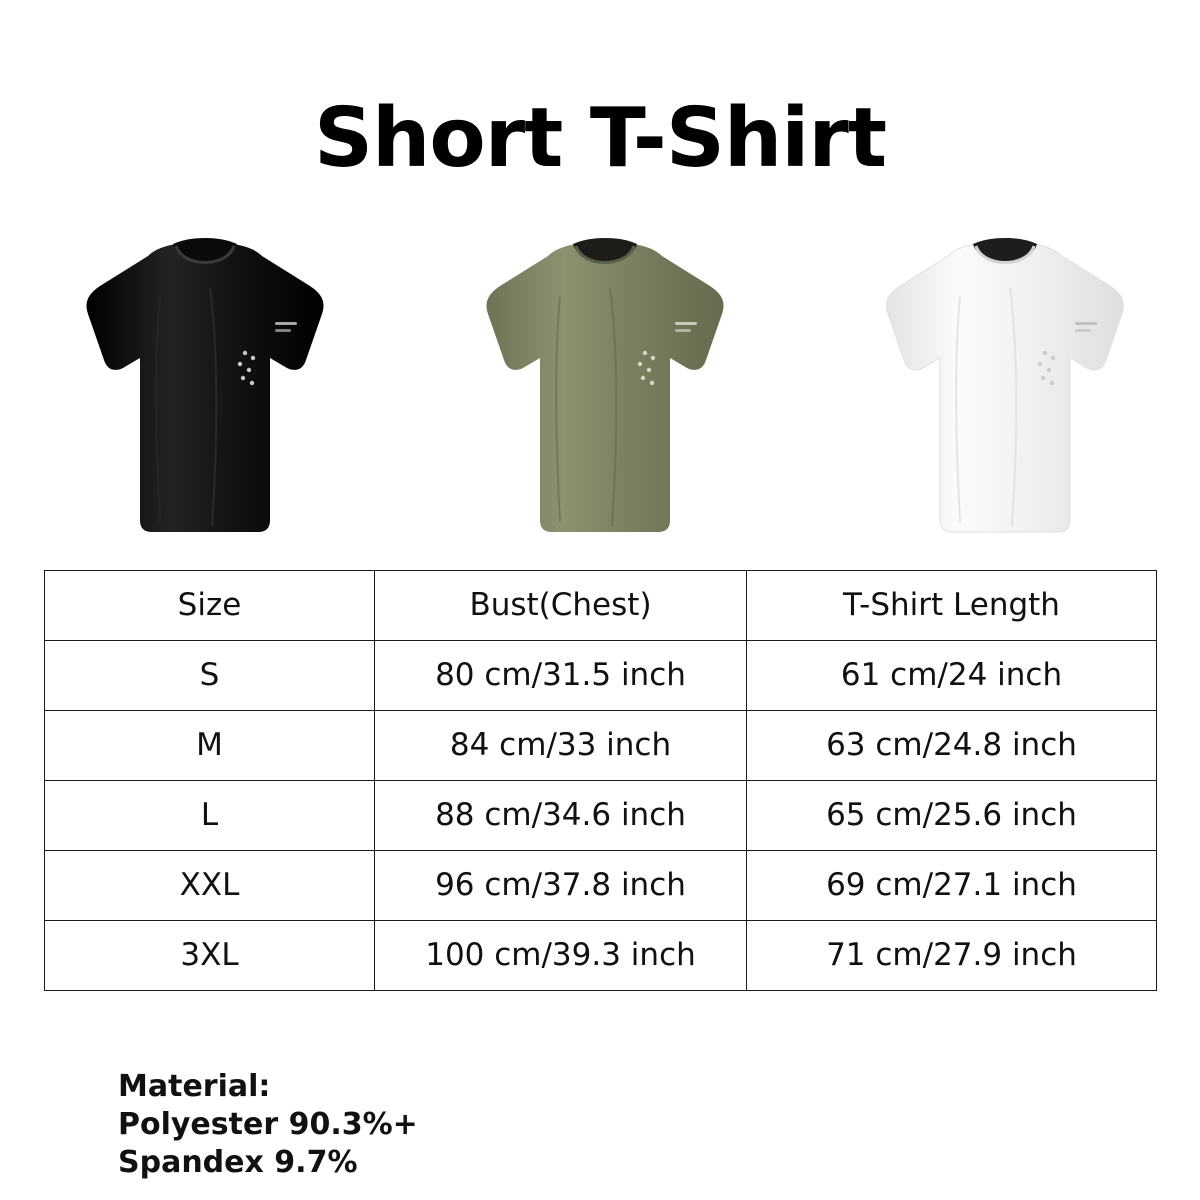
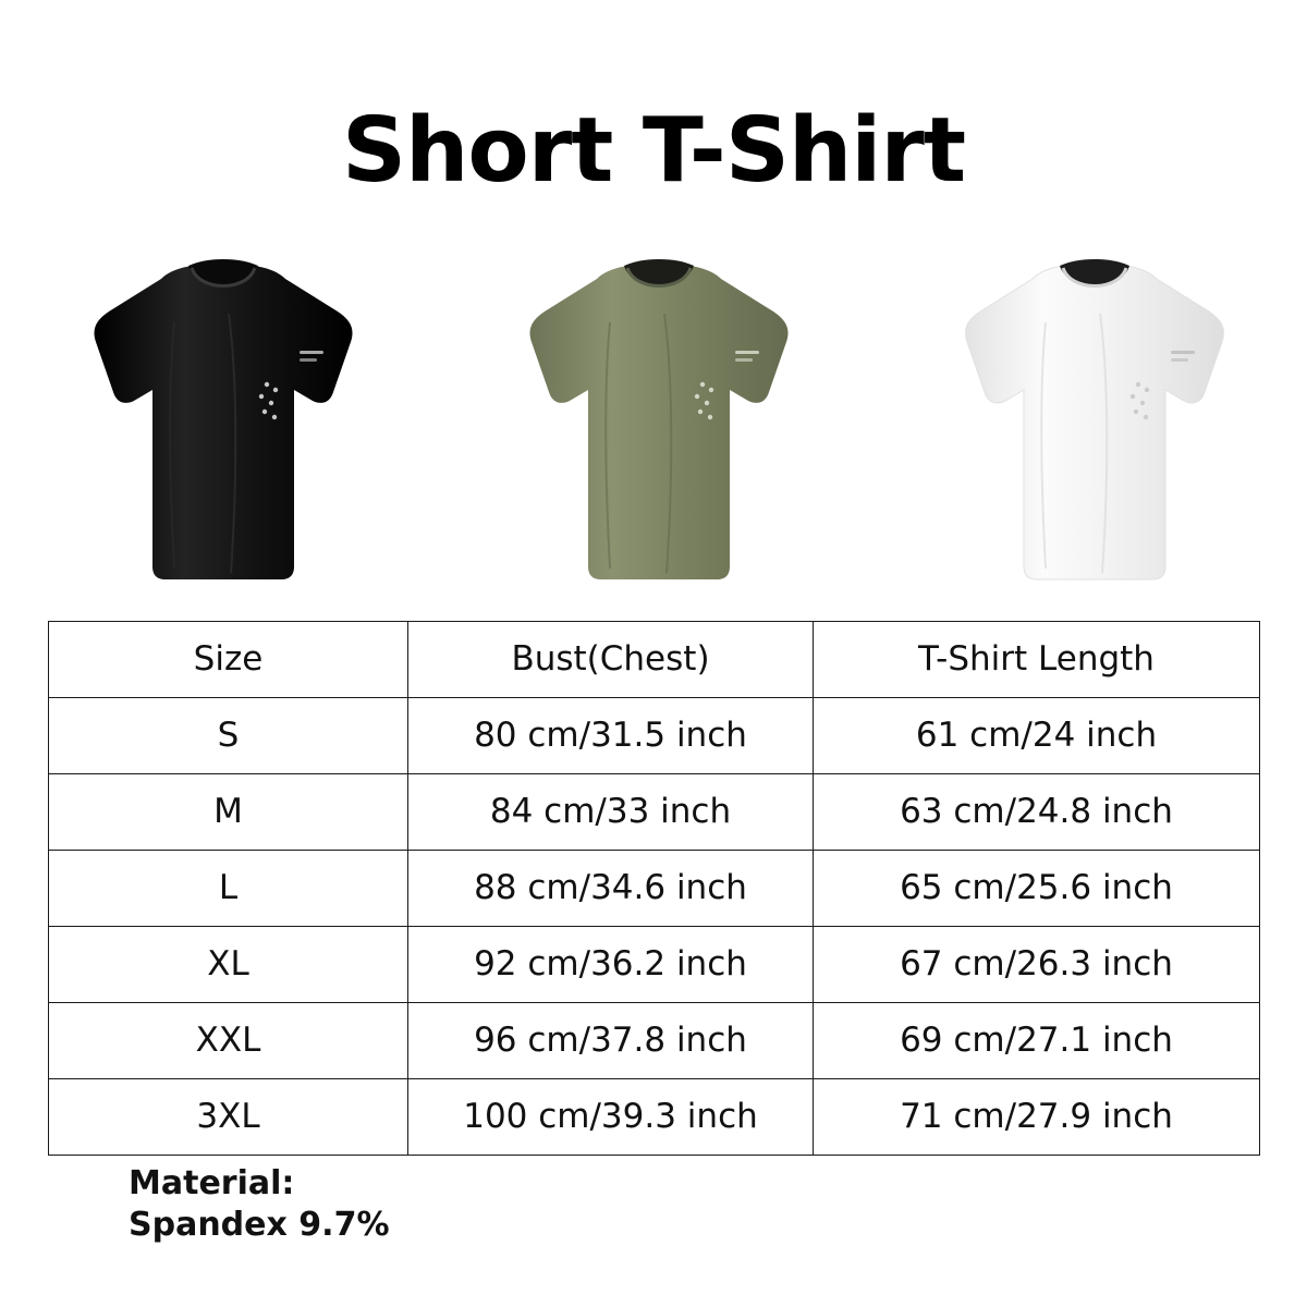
  Short T-Shirt
  Size	Bust(Chest)	T-Shirt Length
  S	80 cm/31.5 inch	61 cm/24 inch
  M	84 cm/33 inch	63 cm/24.8 inch
  L	88 cm/34.6 inch	65 cm/25.6 inch
+ XL	92 cm/36.2 inch	67 cm/26.3 inch
  XXL	96 cm/37.8 inch	69 cm/27.1 inch
  3XL	100 cm/39.3 inch	71 cm/27.9 inch
  Material:
- Polyester 90.3%+
  Spandex 9.7%
